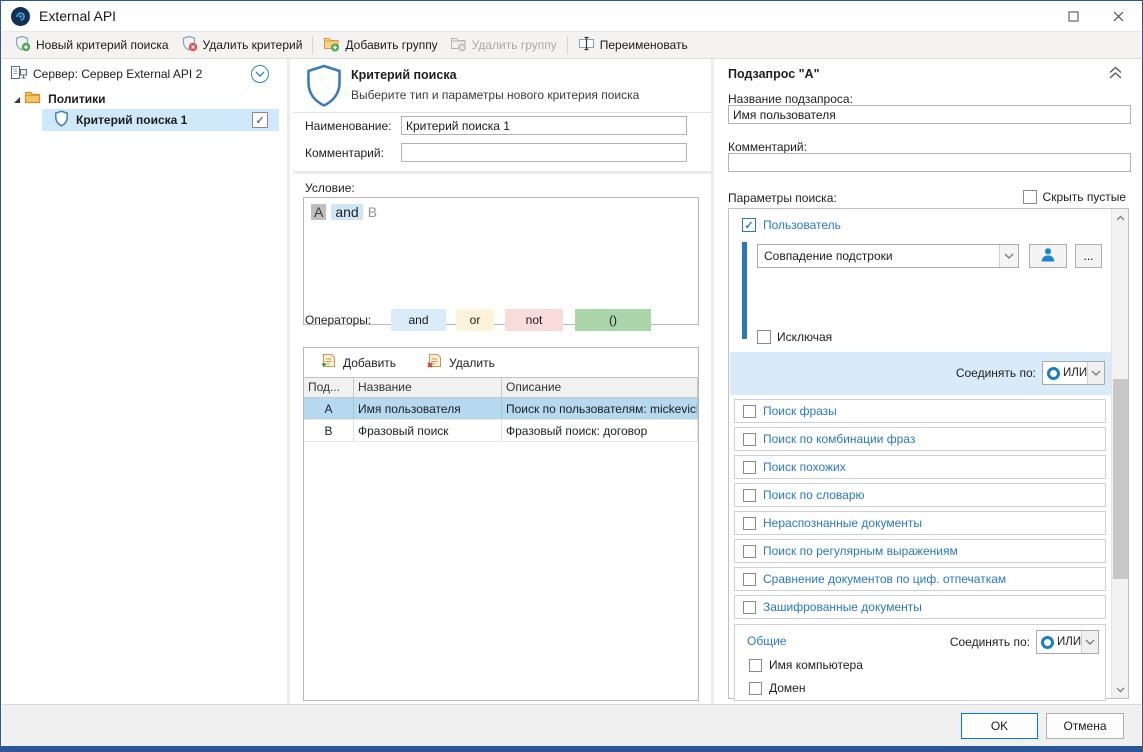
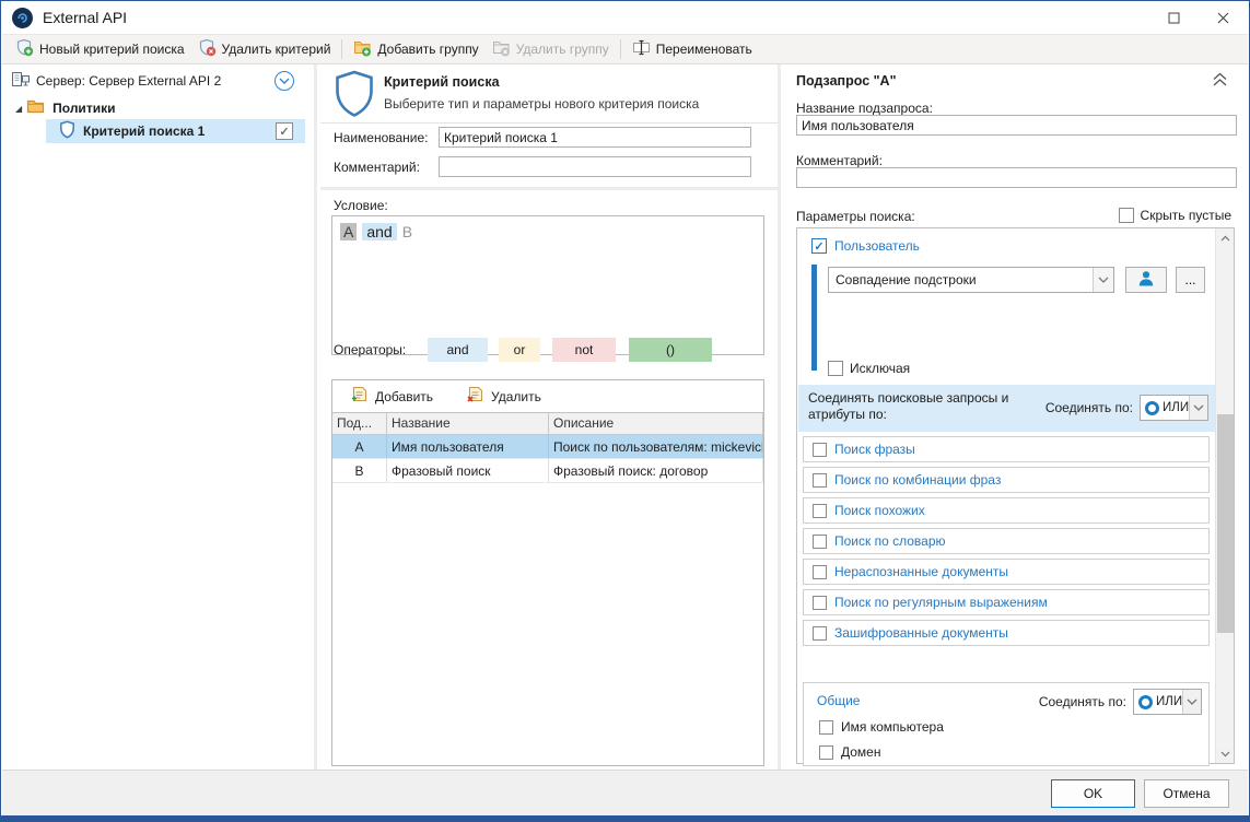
  External API
  Новый критерий поиска
  Удалить критерий
  Добавить группу
  Удалить группу
  Переименовать
  Сервер: Сервер External API 2
  ◢
  Политики
  Критерий поиска 1
  Критерий поиска
  Выберите тип и параметры нового критерия поиска
  Наименование:
  Критерий поиска 1
  Комментарий:
  Условие:
  A and B
  Операторы:
  and
  or
  not
  ()
  Добавить
  Удалить
  Под...
  Название
  Описание
  A
  Имя пользователя
  Поиск по пользователям: mickevic
  B
  Фразовый поиск
  Фразовый поиск: договор
  Подзапрос "A"
  Название подзапроса:
  Имя пользователя
  Комментарий:
  Параметры поиска:
  Скрыть пустые
  Пользователь
  Совпадение подстроки
  ...
  Исключая
+ Соединять поисковые запросы и
+ атрибуты по:
  Соединять по:
  ИЛИ
  Поиск фразы
  Поиск по комбинации фраз
  Поиск похожих
  Поиск по словарю
  Нераспознанные документы
  Поиск по регулярным выражениям
- Сравнение документов по циф. отпечаткам
  Зашифрованные документы
  Общие
  Соединять по:
  ИЛИ
  Имя компьютера
  Домен
  OK
  Отмена
